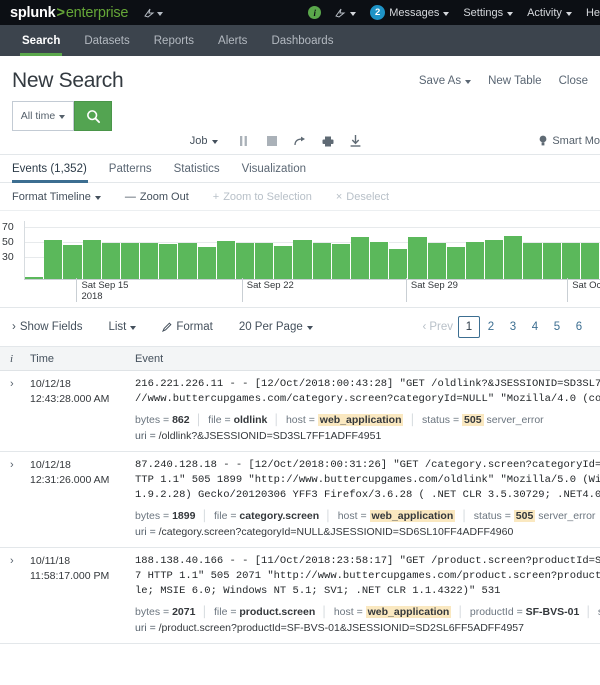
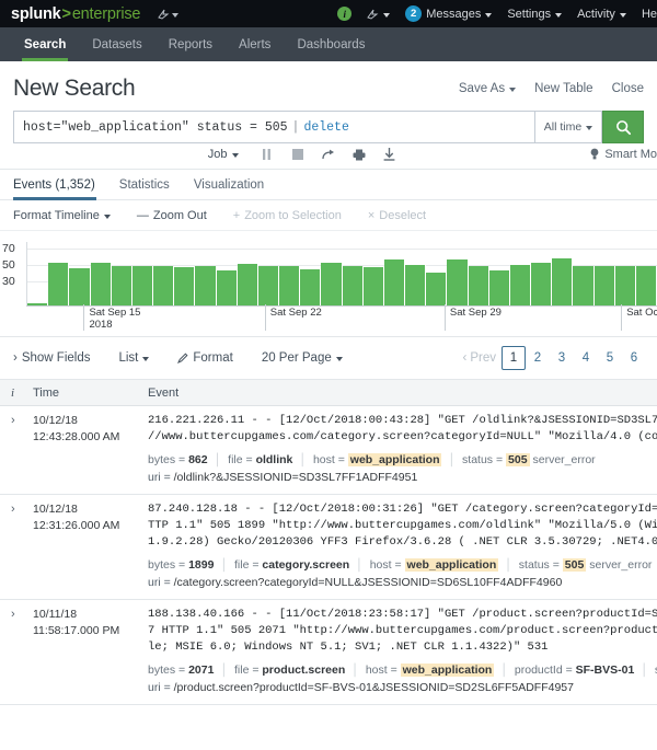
  splunk
  >
  enterprise
  i
  2
  Messages
  Settings
  Activity
  He
  Search
  Datasets
  Reports
  Alerts
  Dashboards
  New Search
  Save As
  New Table
  Close
+ host="web_application" status = 505
+ |
+ delete
  All time
  Job
  Smart Mo
  Events (1,352)
- Patterns
  Statistics
  Visualization
  Format Timeline
  —
  Zoom Out
  +
  Zoom to Selection
  ×
  Deselect
  70
  50
  30
  Sat Sep 15
  2018
  Sat Sep 22
  Sat Sep 29
  Sat Oc
  ›
  Show Fields
  List
  Format
  20 Per Page
  ‹
  Prev
  1
  2
  3
  4
  5
  6
  i
  Time
  Event
  ›
  10/12/18
  12:43:28.000 AM
  216.221.226.11 - - [12/Oct/2018:00:43:28] "GET /oldlink?&JSESSIONID=SD3SL7
  //www.buttercupgames.com/category.screen?categoryId=NULL" "Mozilla/4.0 (co
  bytes = 862 │ file = oldlink │ host = web_application │ status = 505 server_error
  uri = /oldlink?&JSESSIONID=SD3SL7FF1ADFF4951
  ›
  10/12/18
  12:31:26.000 AM
  87.240.128.18 - - [12/Oct/2018:00:31:26] "GET /category.screen?categoryId=
  TTP 1.1" 505 1899 "http://www.buttercupgames.com/oldlink" "Mozilla/5.0 (Wi
  1.9.2.28) Gecko/20120306 YFF3 Firefox/3.6.28 ( .NET CLR 3.5.30729; .NET4.0
  bytes = 1899 │ file = category.screen │ host = web_application status = 505 server_error
  uri = /category.screen?categoryId=NULL&JSESSIONID=SD6SL10FF4ADFF4960
  ›
  10/11/18
  11:58:17.000 PM
  188.138.40.166 - - [11/Oct/2018:23:58:17] "GET /product.screen?productId=S
  7 HTTP 1.1" 505 2071 "http://www.buttercupgames.com/product.screen?product
  le; MSIE 6.0; Windows NT 5.1; SV1; .NET CLR 1.1.4322)" 531
  bytes = 2071 │ file = product.screen host = web_application │ productId = SF-BVS-01 │
  uri = /product.screen?productId=SF-BVS-01&JSESSIONID=SD2SL6FF5ADFF4957
